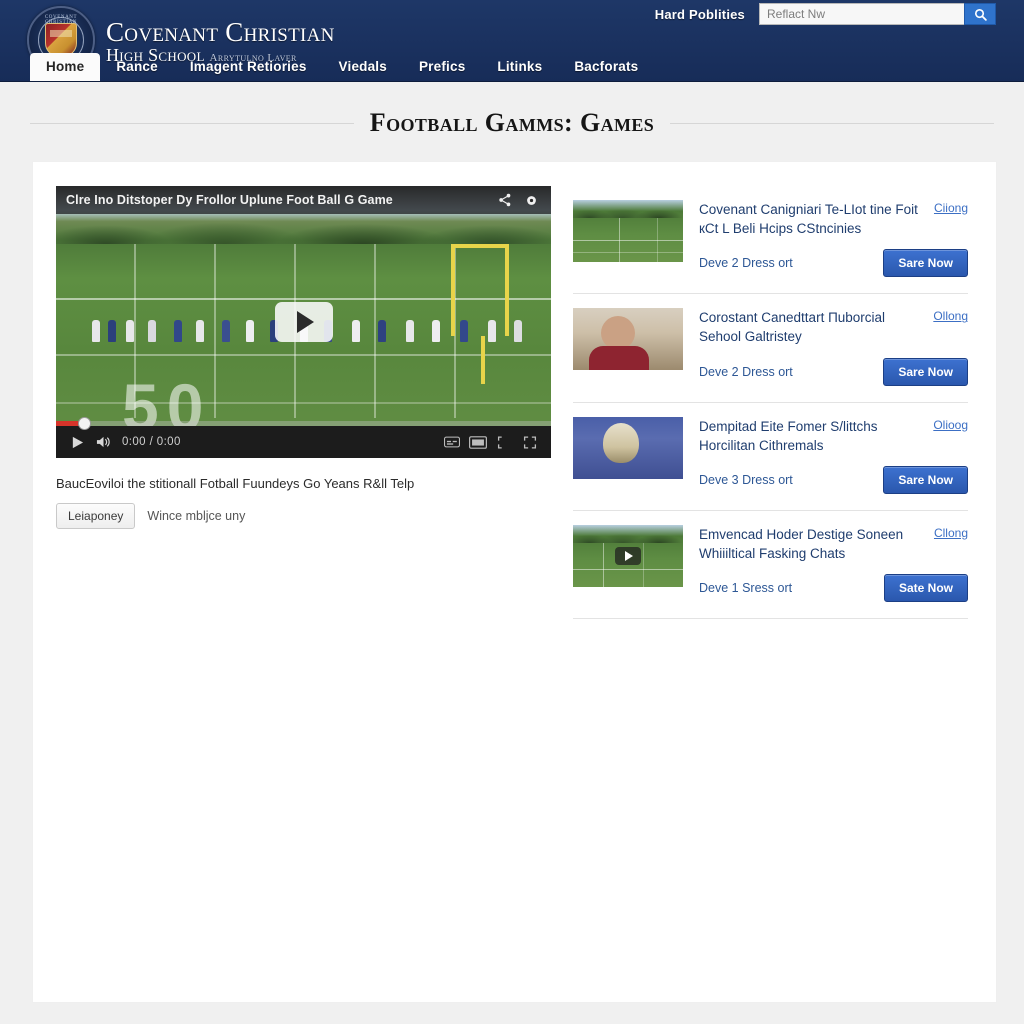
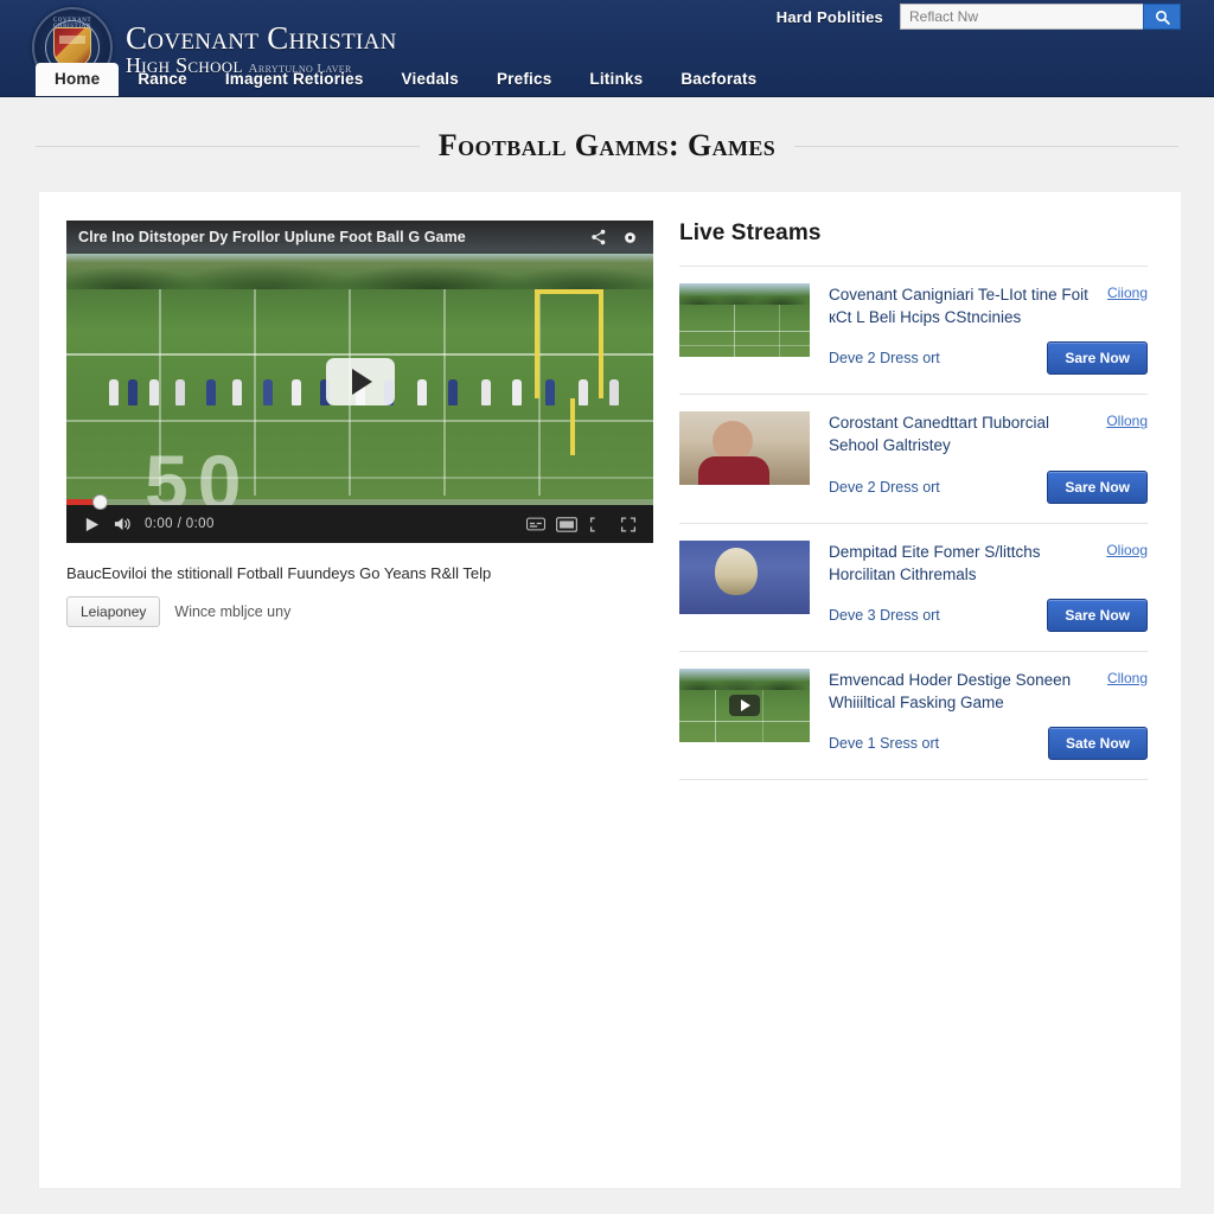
  Covenant Christian
  High School Arrytulno Laver
  Hard Poblities
  Reflact Nw
  Home
  Rance
  Imagent Retiories
  Viedals
  Prefics
  Litinks
  Bacforats
  Football Gamms: Games
  50
  Clre Ino Ditstoper Dy Frollor Uplune Foot Ball G Game
  0:00 / 0:00
  BaucEoviloi the stitionall Fotball Fuundeys Go Yeans R&ll Telp
  Leiaponey
  Wince mbljce uny
+ Live Streams
  Covenant Canigniari Te-LIot tine Foit кCt L Beli Hcips CStncinies
  Ciiong
  Deve 2 Dress ort
  Sare Now
  Corostant Canedttart Пuborcial Sehool Galtristey
  Ollong
  Deve 2 Dress ort
  Sare Now
  Dempitad Eite Fomer S/littchs Horcilitan Cithremals
  Olioog
  Deve 3 Dress ort
  Sare Now
- Emvencad Hoder Destige Soneen Whiiiltical Fasking Chats
+ Emvencad Hoder Destige Soneen Whiiiltical Fasking Game
  Cllong
  Deve 1 Sress ort
  Sate Now
